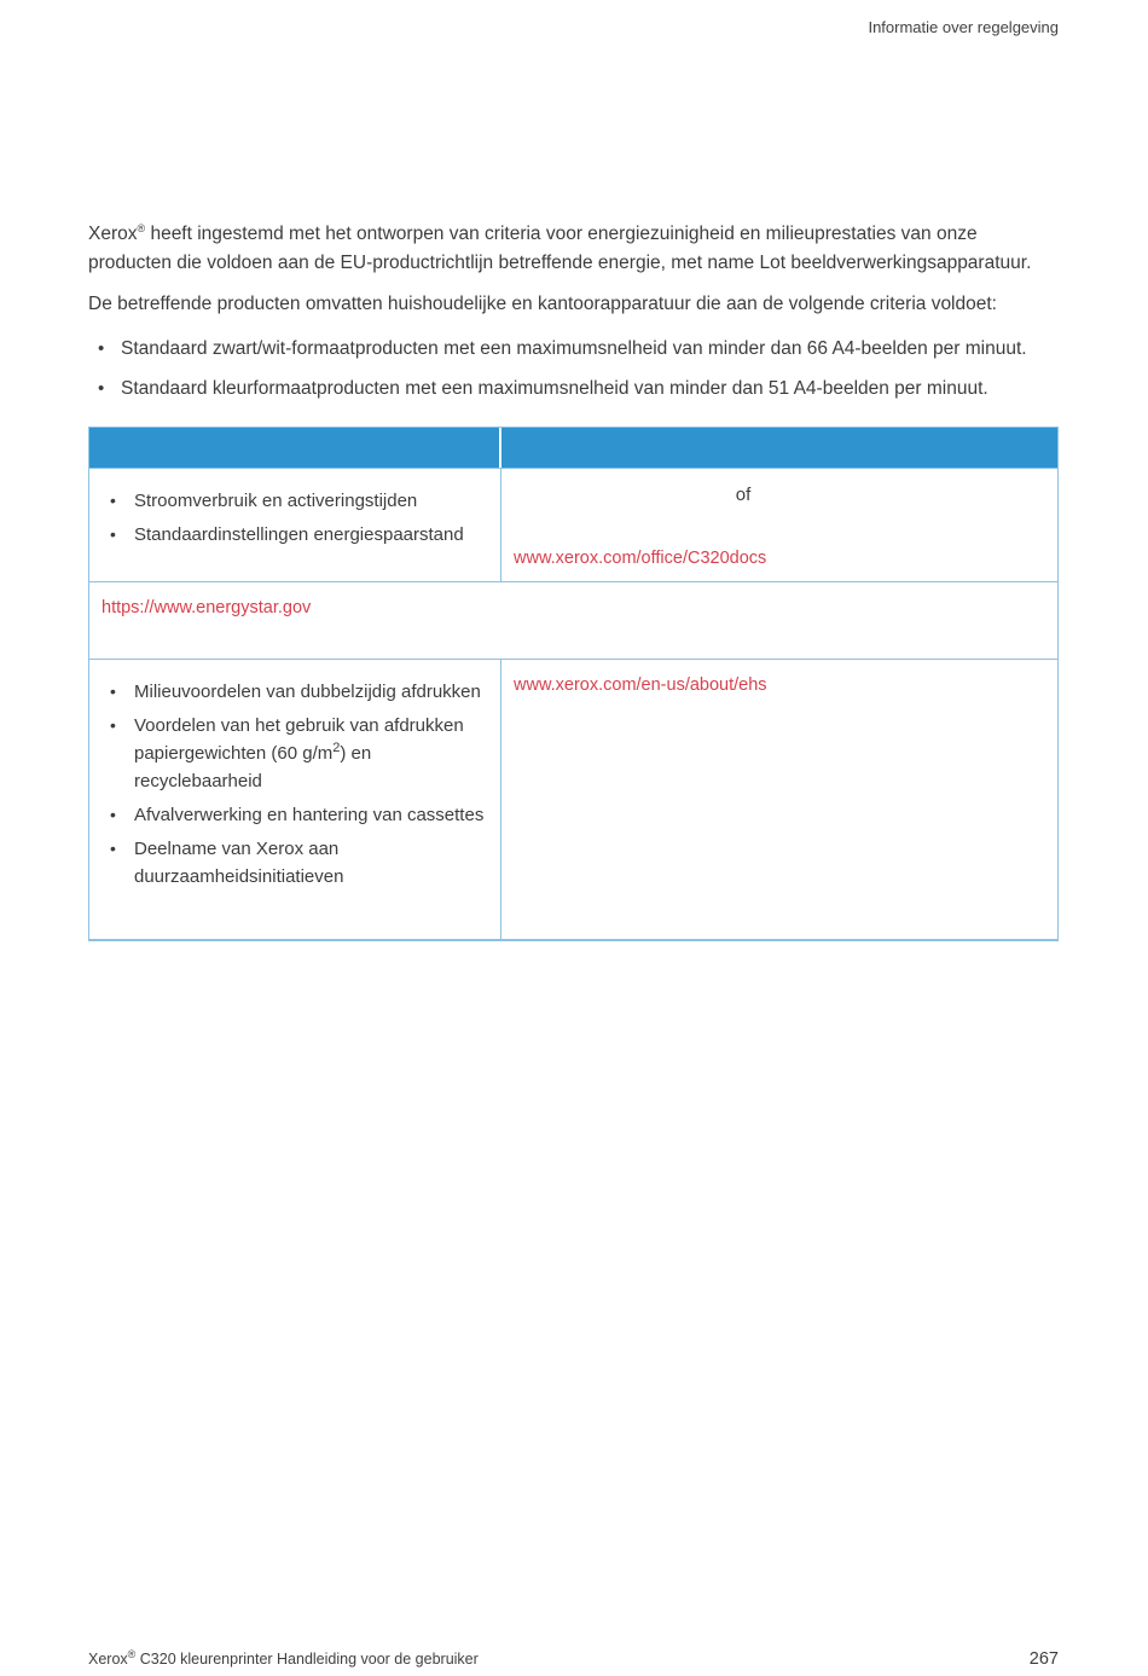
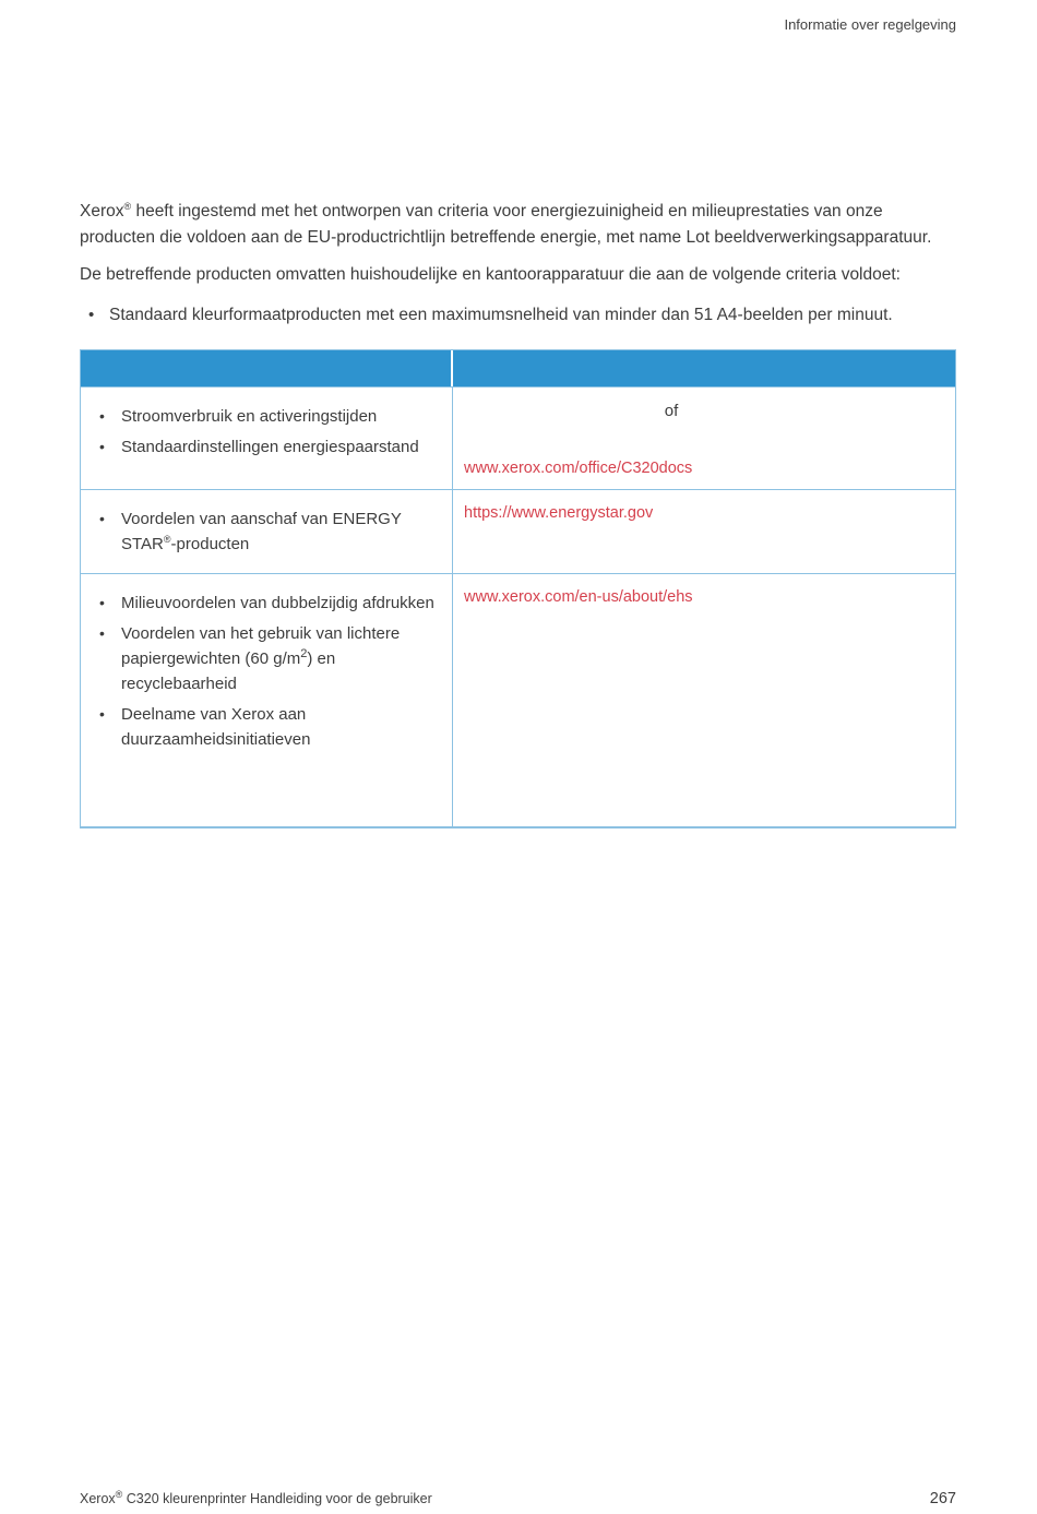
  Informatie over regelgeving
  Xerox® heeft ingestemd met het ontworpen van criteria voor energiezuinigheid en milieuprestaties van onze producten die voldoen aan de EU-productrichtlijn betreffende energie, met name Lot beeldverwerkingsapparatuur.
  De betreffende producten omvatten huishoudelijke en kantoorapparatuur die aan de volgende criteria voldoet:
- Standaard zwart/wit-formaatproducten met een maximumsnelheid van minder dan 66 A4-beelden per minuut.
  Standaard kleurformaatproducten met een maximumsnelheid van minder dan 51 A4-beelden per minuut.
  Stroomverbruik en activeringstijden
  Standaardinstellingen energiespaarstand
  of
  www.xerox.com/office/C320docs
+ Voordelen van aanschaf van ENERGY STAR®-producten
  https://www.energystar.gov
  Milieuvoordelen van dubbelzijdig afdrukken
- Voordelen van het gebruik van afdrukken papiergewichten (60 g/m2) en recyclebaarheid
+ Voordelen van het gebruik van lichtere papiergewichten (60 g/m2) en recyclebaarheid
- Afvalverwerking en hantering van cassettes
  Deelname van Xerox aan duurzaamheidsinitiatieven
  www.xerox.com/en-us/about/ehs
  Xerox® C320 kleurenprinter Handleiding voor de gebruiker
  267
